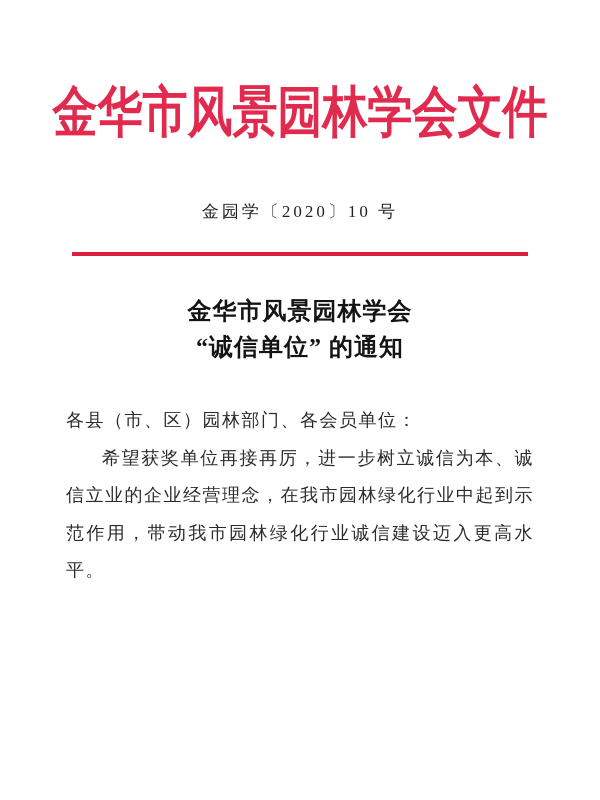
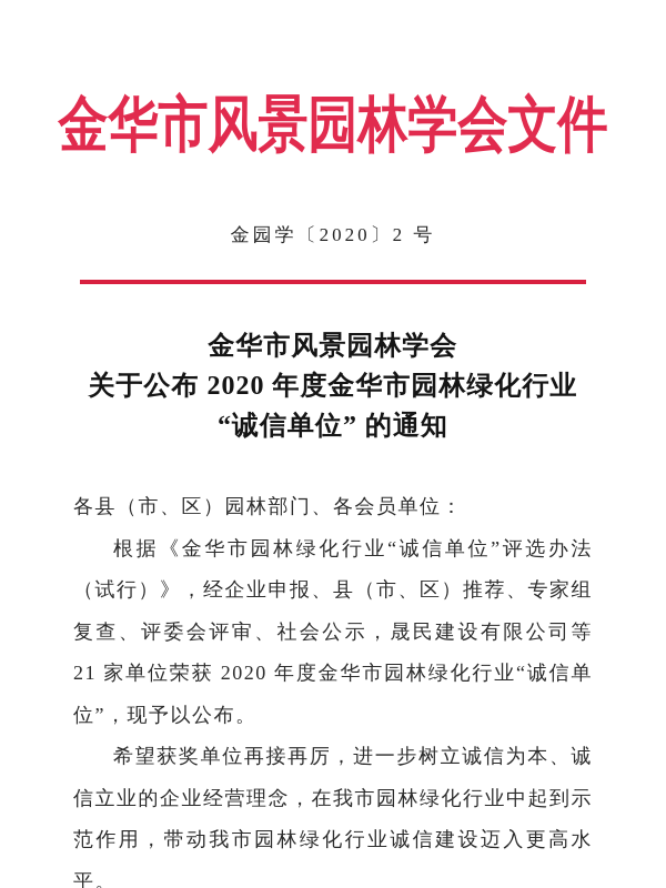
  金华市风景园林学会文件
- 金园学〔2020〕10 号
+ 金园学〔2020〕2 号
  金华市风景园林学会
+ 关于公布 2020 年度金华市园林绿化行业
  “诚信单位” 的通知
  各县（市、区）园林部门、各会员单位：
+ 根据《金华市园林绿化行业“诚信单位”评选办法（试行）》，经企业申报、县（市、区）推荐、专家组复查、评委会评审、社会公示，晟民建设有限公司等 21 家单位荣获 2020 年度金华市园林绿化行业“诚信单位”，现予以公布。
  希望获奖单位再接再厉，进一步树立诚信为本、诚信立业的企业经营理念，在我市园林绿化行业中起到示范作用，带动我市园林绿化行业诚信建设迈入更高水平。
